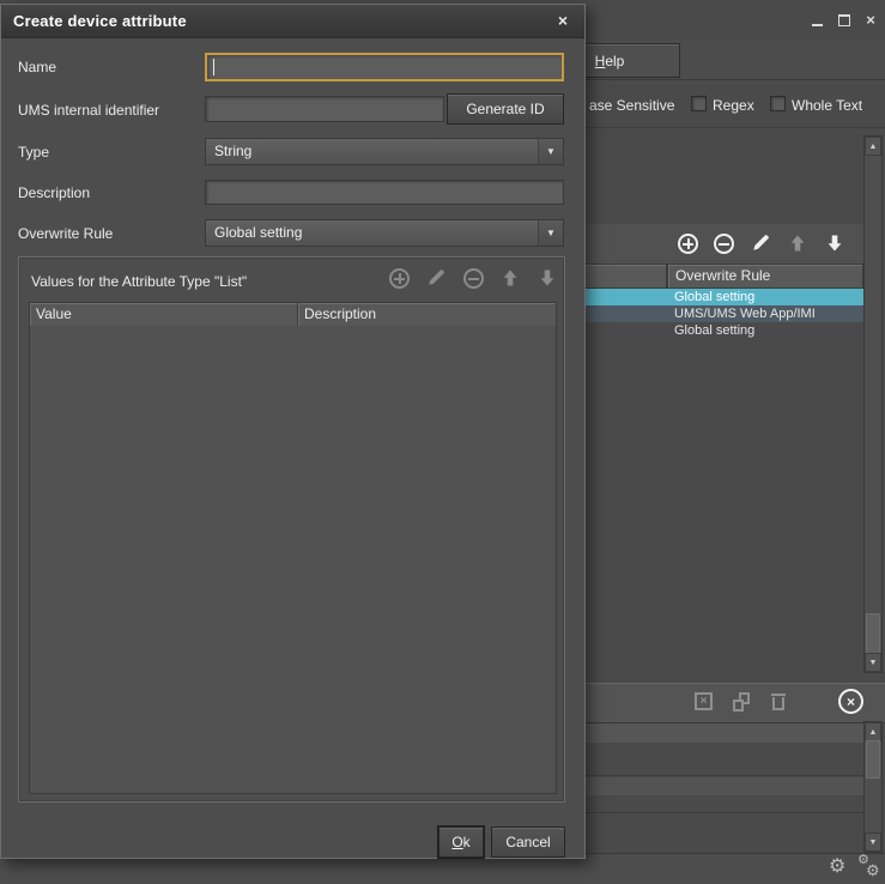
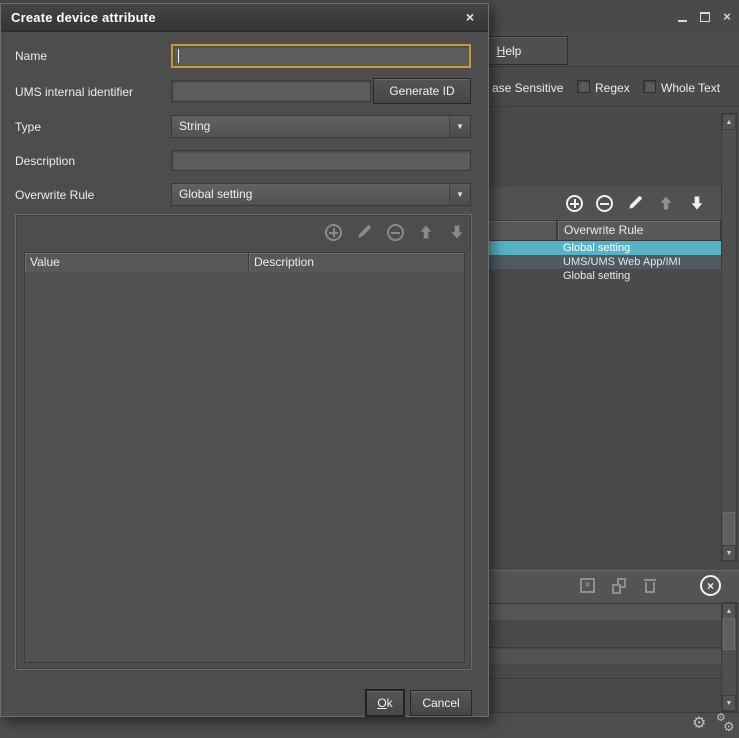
  ×
  Help
  ase Sensitive
  Regex
  Whole Text
  Overwrite Rule
  Global setting
  UMS/UMS Web App/IMI
  Global setting
  ×
  ×
  ⚙
  ⚙
  ⚙
  Create device attribute
  ×
  Name
  UMS internal identifier
  Generate ID
  Type
  String
  ▼
  Description
  Overwrite Rule
  Global setting
  ▼
- Values for the Attribute Type "List"
  Value
  Description
  Ok
  Cancel
